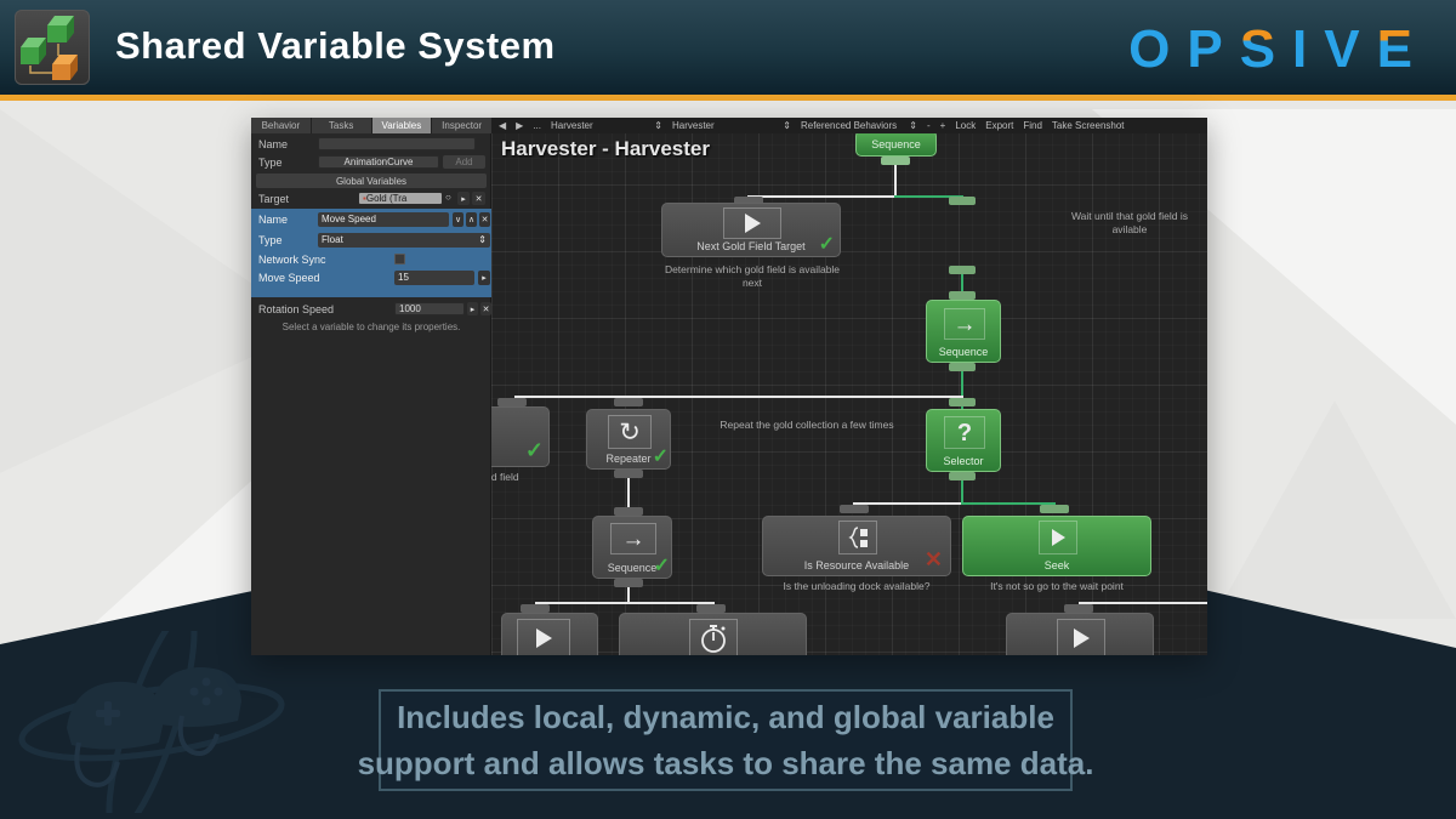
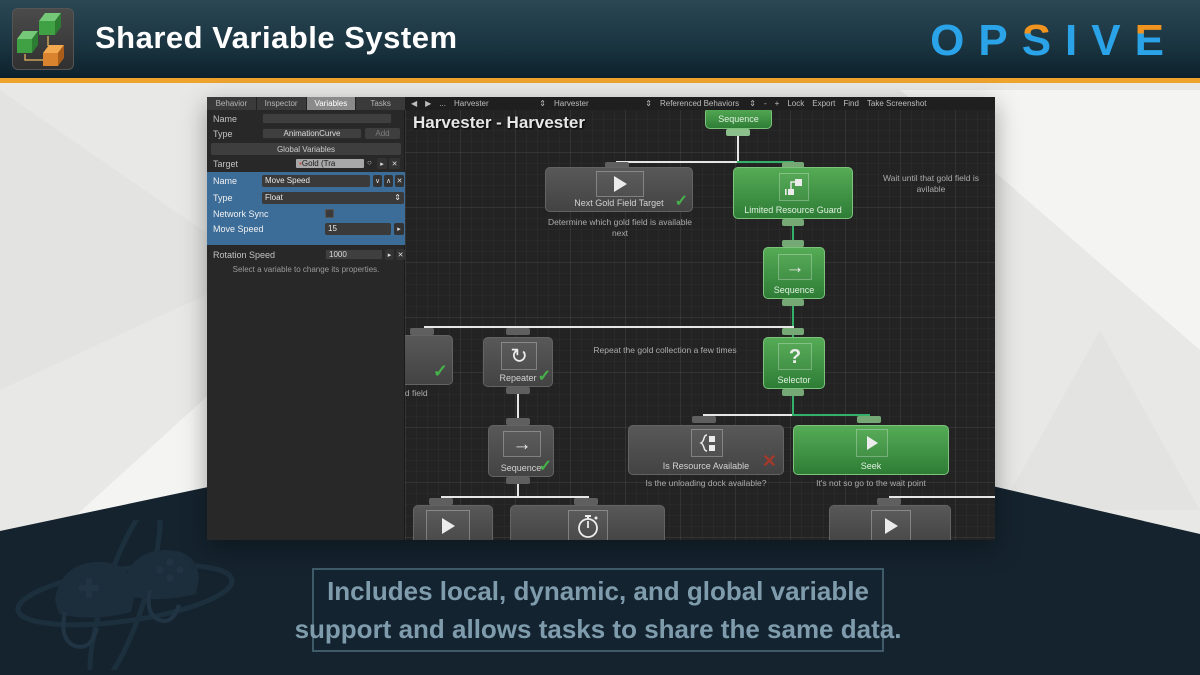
  Shared Variable System
  OPSIVE
  Behavior
- Tasks
+ Inspector
  Variables
- Inspector
+ Tasks
  Name
  Type
  AnimationCurve
  Add
  Global Variables
  Target
  ▪Gold (Tra
  ○
  Name
  Move Speed
  Type
  Float
  ⇕
  Network Sync
  Move Speed
  15
  Rotation Speed
  1000
  Select a variable to change its properties.
  ◀
  ▶
  ...
  Harvester
  ⇕
  Harvester
  ⇕
  Referenced Behaviors
  ⇕
  -
  +
  Lock
  Export
  Find
  Take Screenshot
  Harvester - Harvester
  Sequence
  Next Gold Field Target
  ✓
  Determine which gold field is available next
+ Limited Resource Guard
  Wait until that gold field is avilable
  →
  Sequence
  ✓
  d field
  ↻
  Repeater
  ✓
  Repeat the gold collection a few times
  ?
  Selector
  →
  Sequence
  ✓
  Is Resource Available
  ✕
  Is the unloading dock available?
  Seek
  It's not so go to the wait point
  Includes local, dynamic, and global variable
  support and allows tasks to share the same data.
